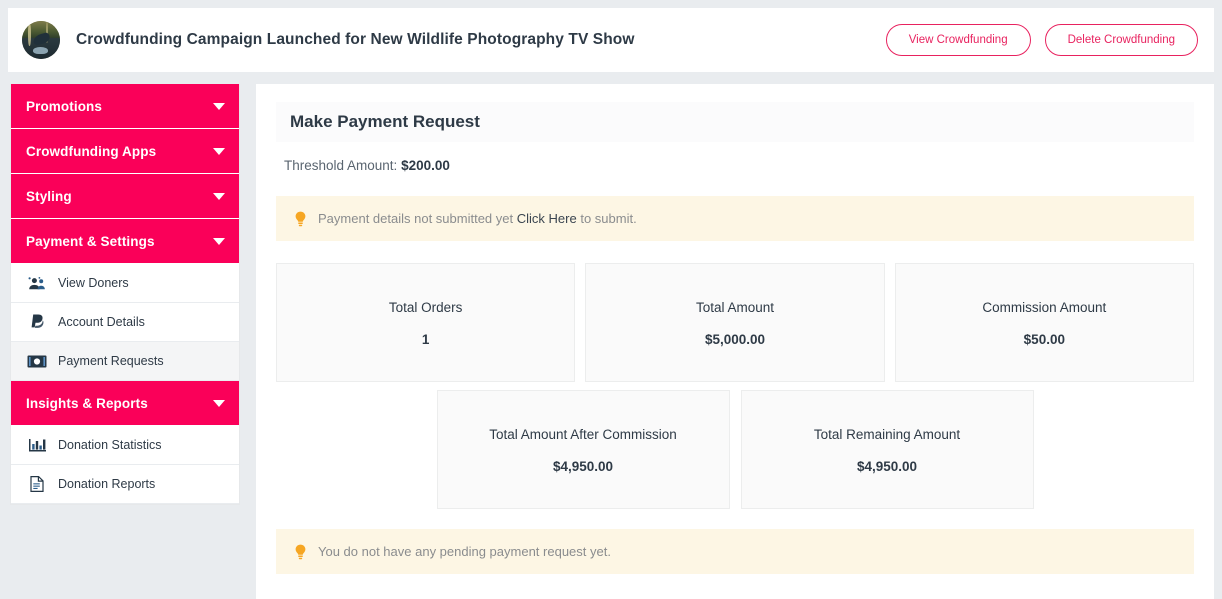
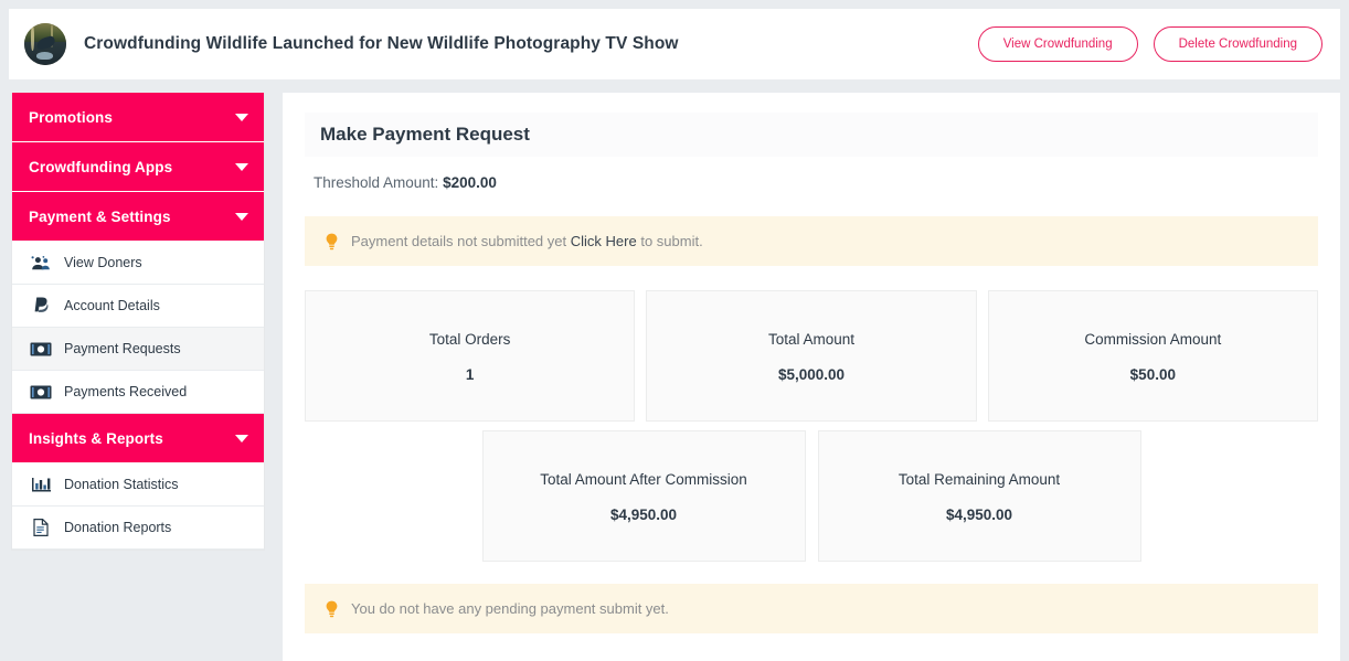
- Crowdfunding Campaign Launched for New Wildlife Photography TV Show
+ Crowdfunding Wildlife Launched for New Wildlife Photography TV Show
  View Crowdfunding
  Delete Crowdfunding
  Promotions
  Crowdfunding Apps
- Styling
  Payment & Settings
  View Doners
  Account Details
  Payment Requests
+ Payments Received
  Insights & Reports
  Donation Statistics
  Donation Reports
  Make Payment Request
  Threshold Amount: $200.00
  Payment details not submitted yet
  Click Here
  to submit.
  Total Orders
  1
  Total Amount
  $5,000.00
  Commission Amount
  $50.00
  Total Amount After Commission
  $4,950.00
  Total Remaining Amount
  $4,950.00
- You do not have any pending payment request yet.
+ You do not have any pending payment submit yet.
